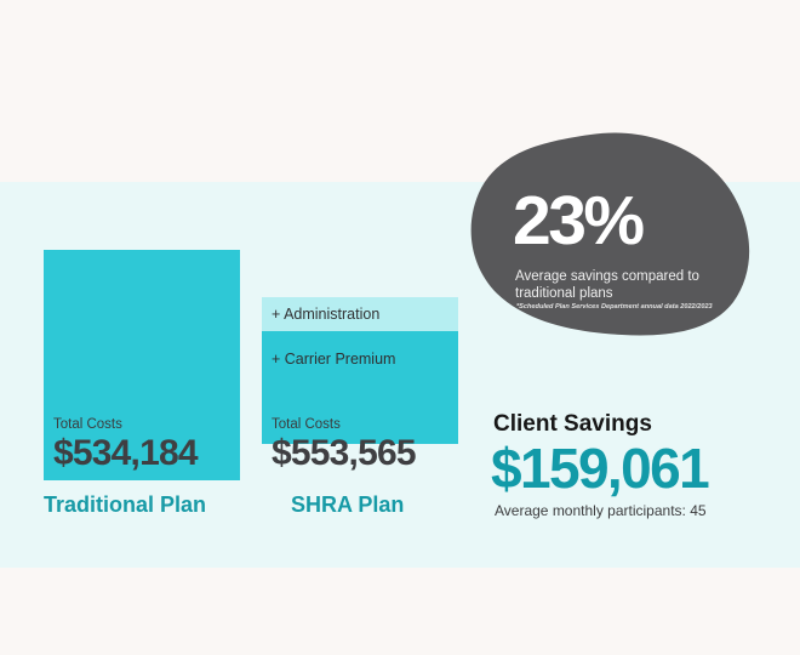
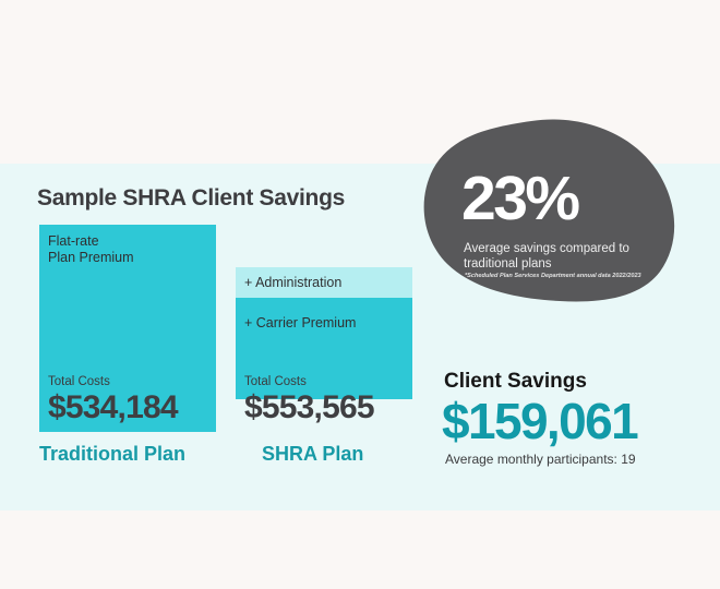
+ Sample SHRA Client Savings
+ Flat-rate
+ Plan Premium
  Total Costs
  $534,184
  Traditional Plan
  + Administration
  + Carrier Premium
  Total Costs
  $553,565
  SHRA Plan
  23%
  Average savings compared to traditional plans
  Client Savings
  $159,061
- Average monthly participants: 45
+ Average monthly participants: 19
